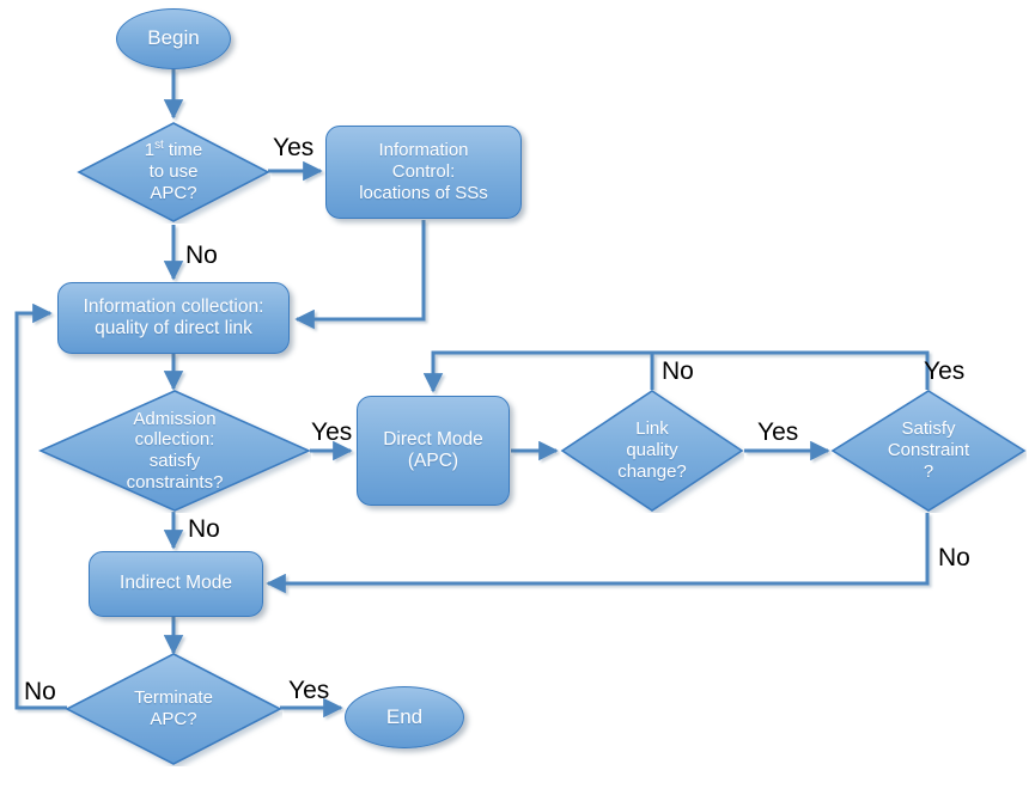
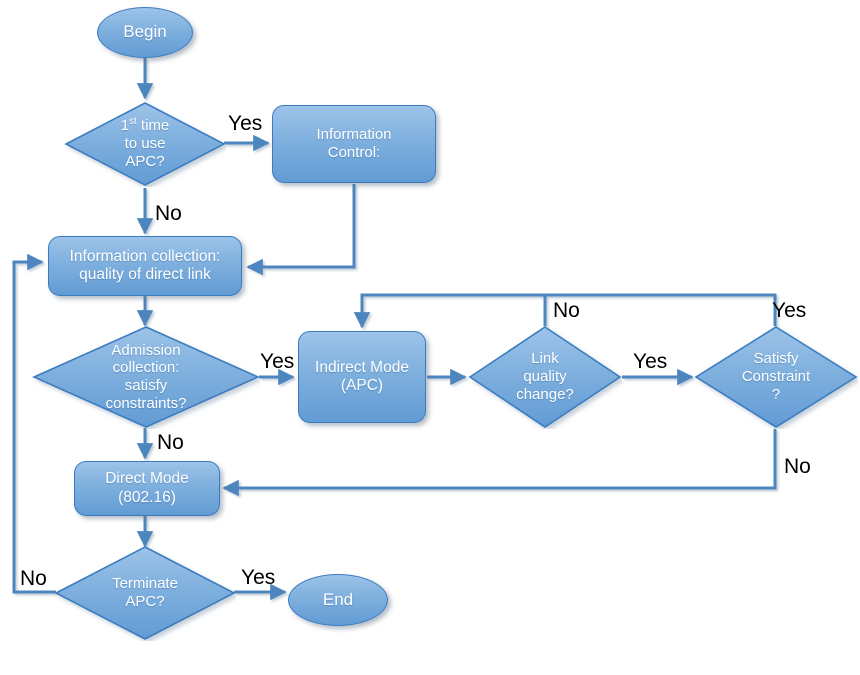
  Begin
  1st time
  to use
  APC?
  Information
  Control:
- locations of SSs
  Information collection:
  quality of direct link
  Admission
  collection:
  satisfy
  constraints?
- Direct Mode
+ Indirect Mode
  (APC)
  Link
  quality
  change?
  Satisfy
  Constraint
  ?
- Indirect Mode
+ Direct Mode
+ (802.16)
  Terminate
  APC?
  End
  Yes
  No
  Yes
  No
  No
  Yes
  Yes
  No
  Yes
  No
